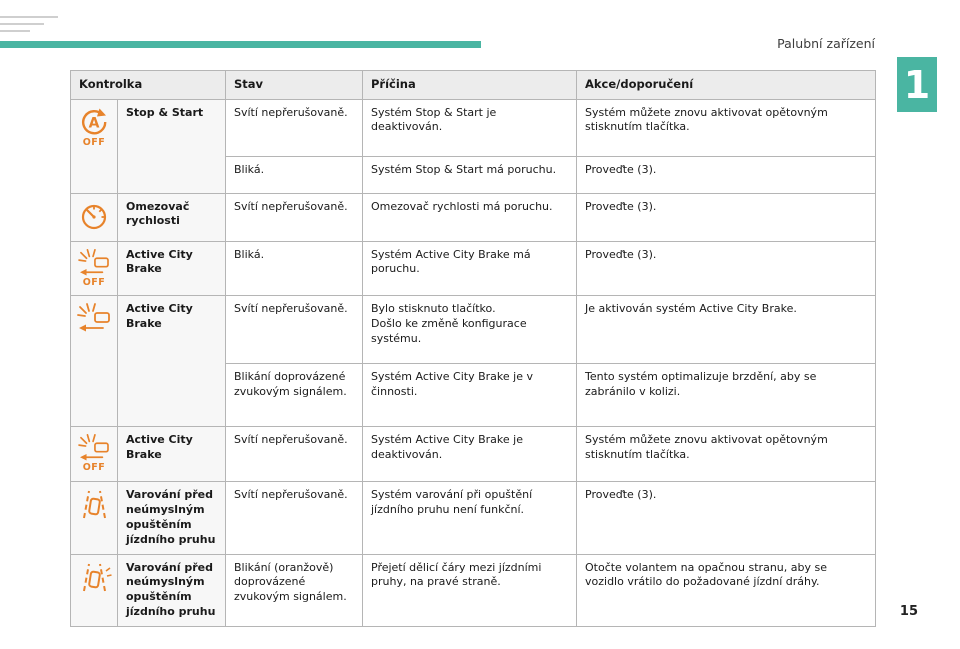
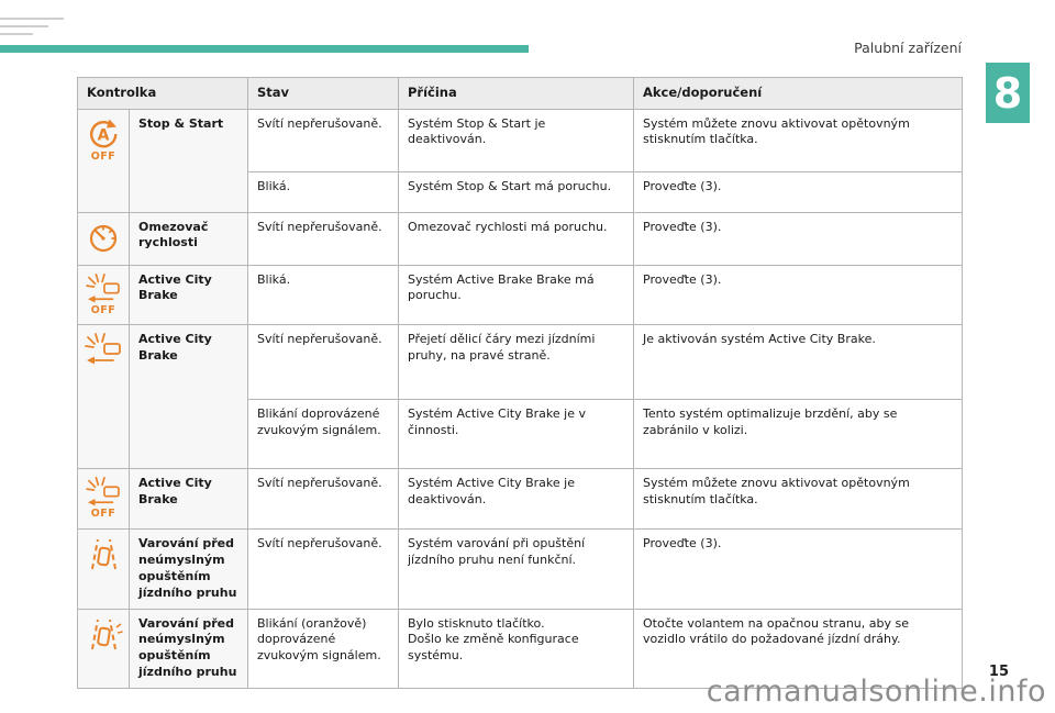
  Palubní zařízení
- 1
+ 8
  Kontrolka	Stav	Příčina	Akce/doporučení
  A OFF	Stop & Start	Svítí nepřerušovaně.	Systém Stop & Start je deaktivován.	Systém můžete znovu aktivovat opětovným stisknutím tlačítka.
  Bliká.	Systém Stop & Start má poruchu.	Proveďte (3).
  	Omezovač rychlosti	Svítí nepřerušovaně.	Omezovač rychlosti má poruchu.	Proveďte (3).
- OFF	Active City Brake	Bliká.	Systém Active City Brake má poruchu.	Proveďte (3).
+ OFF	Active City Brake	Bliká.	Systém Active Brake Brake má poruchu.	Proveďte (3).
- 	Active City Brake	Svítí nepřerušovaně.	Bylo stisknuto tlačítko. Došlo ke změně konfigurace systému.	Je aktivován systém Active City Brake.
+ 	Active City Brake	Svítí nepřerušovaně.	Přejetí dělicí čáry mezi jízdními pruhy, na pravé straně.	Je aktivován systém Active City Brake.
  Blikání doprovázené zvukovým signálem.	Systém Active City Brake je v činnosti.	Tento systém optimalizuje brzdění, aby se zabránilo v kolizi.
  OFF	Active City Brake	Svítí nepřerušovaně.	Systém Active City Brake je deaktivován.	Systém můžete znovu aktivovat opětovným stisknutím tlačítka.
  	Varování před neúmyslným opuštěním jízdního pruhu	Svítí nepřerušovaně.	Systém varování při opuštění jízdního pruhu není funkční.	Proveďte (3).
- 	Varování před neúmyslným opuštěním jízdního pruhu	Blikání (oranžově) doprovázené zvukovým signálem.	Přejetí dělicí čáry mezi jízdními pruhy, na pravé straně.	Otočte volantem na opačnou stranu, aby se vozidlo vrátilo do požadované jízdní dráhy.
+ 	Varování před neúmyslným opuštěním jízdního pruhu	Blikání (oranžově) doprovázené zvukovým signálem.	Bylo stisknuto tlačítko. Došlo ke změně konfigurace systému.	Otočte volantem na opačnou stranu, aby se vozidlo vrátilo do požadované jízdní dráhy.
  15
+ carmanualsonline.info
